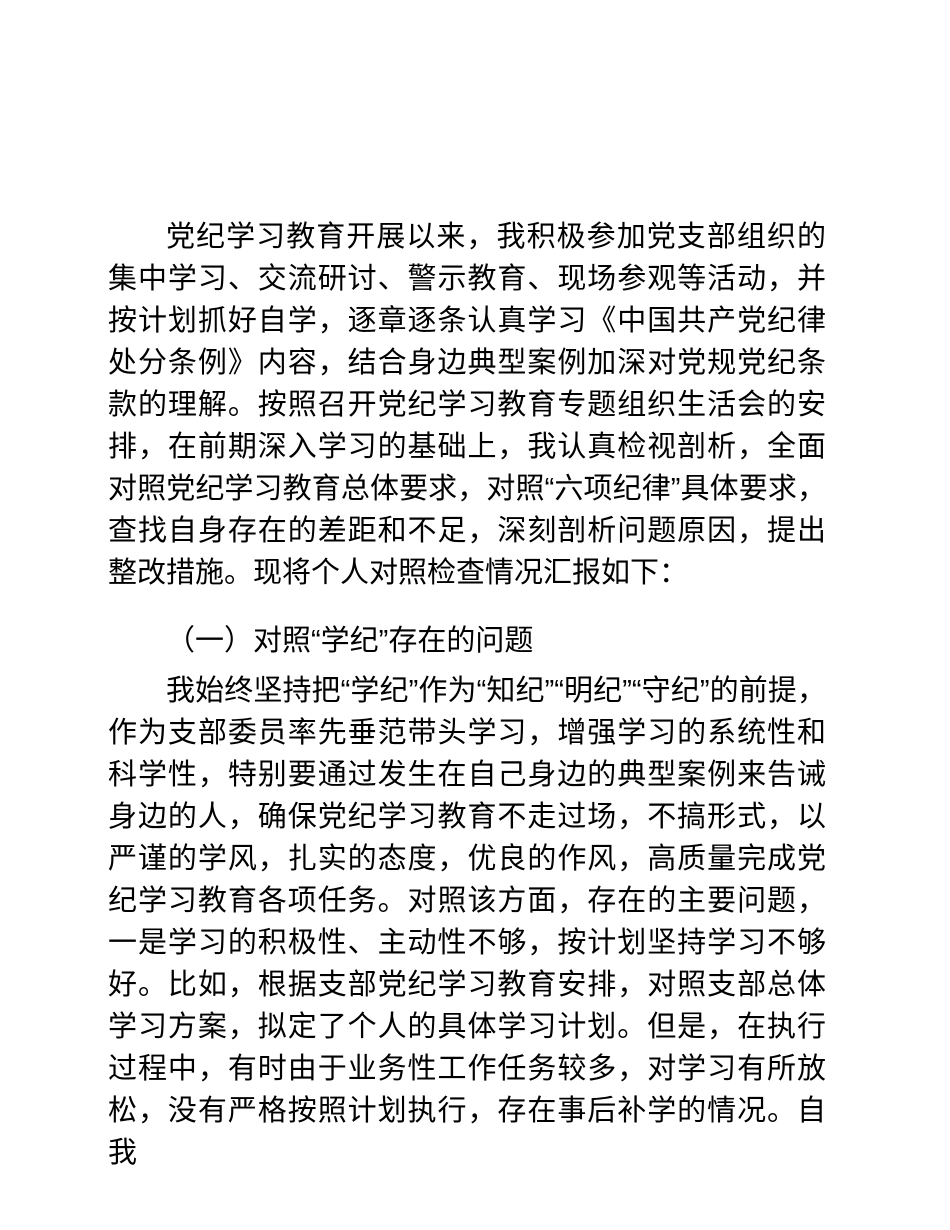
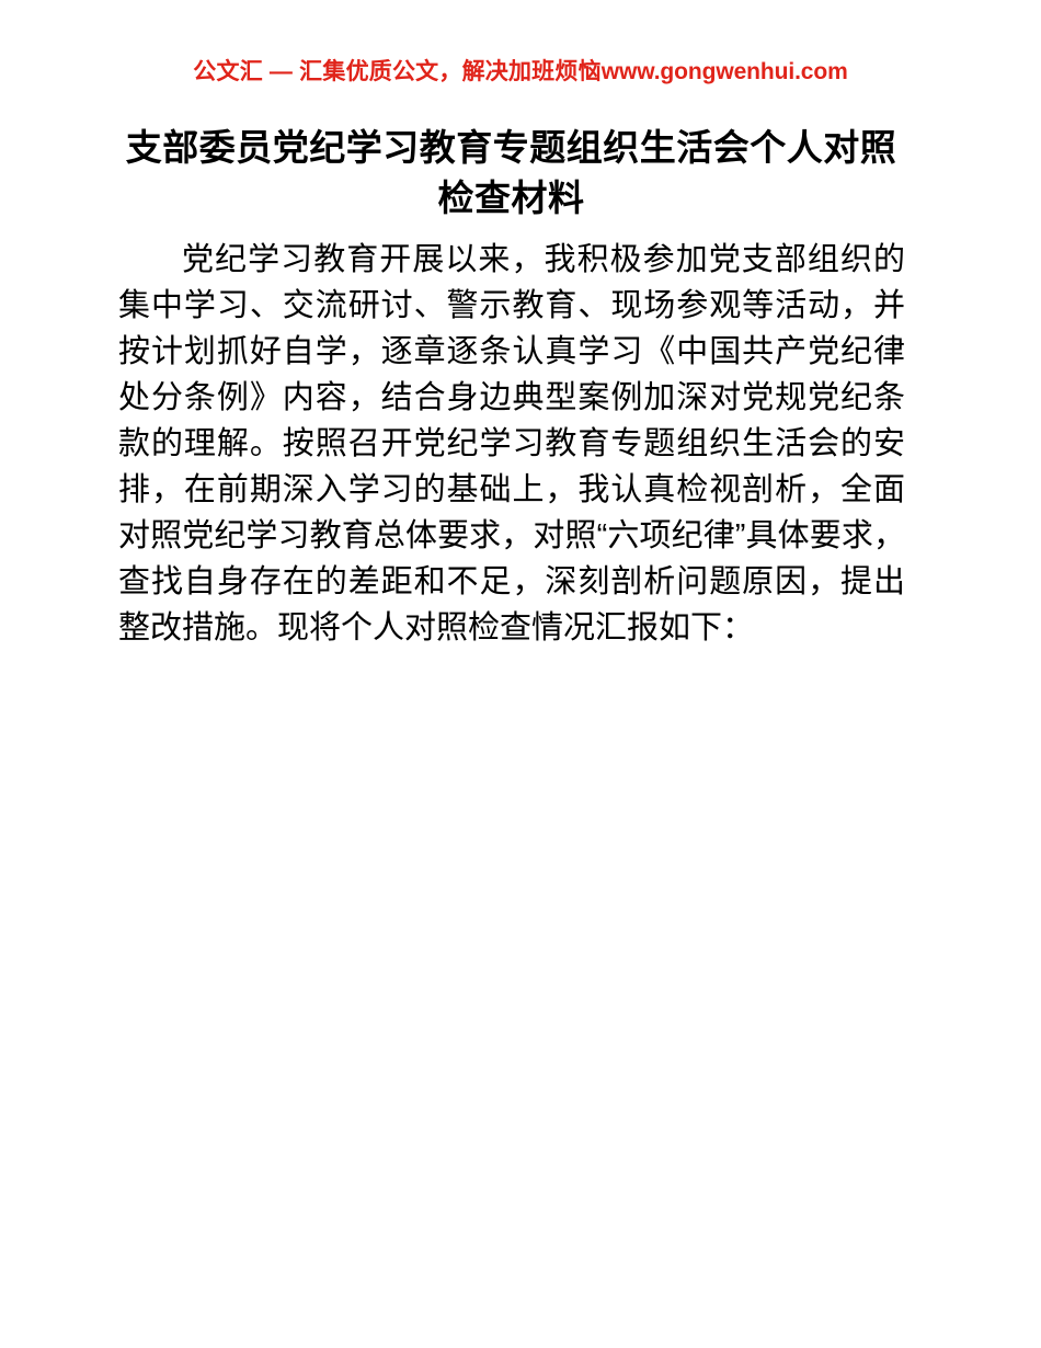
+ 公文汇 — 汇集优质公文，解决加班烦恼www.gongwenhui.com
+ 支部委员党纪学习教育专题组织生活会个人对照检查材料
  党纪学习教育开展以来，我积极参加党支部组织的集中学习、交流研讨、警示教育、现场参观等活动，并按计划抓好自学，逐章逐条认真学习《中国共产党纪律处分条例》内容，结合身边典型案例加深对党规党纪条款的理解。按照召开党纪学习教育专题组织生活会的安排，在前期深入学习的基础上，我认真检视剖析，全面对照党纪学习教育总体要求，对照“六项纪律”具体要求，查找自身存在的差距和不足，深刻剖析问题原因，提出整改措施。现将个人对照检查情况汇报如下：
- （一）对照“学纪”存在的问题
- 我始终坚持把“学纪”作为“知纪”“明纪”“守纪”的前提，作为支部委员率先垂范带头学习，增强学习的系统性和科学性，特别要通过发生在自己身边的典型案例来告诫身边的人，确保党纪学习教育不走过场，不搞形式，以严谨的学风，扎实的态度，优良的作风，高质量完成党纪学习教育各项任务。对照该方面，存在的主要问题，一是学习的积极性、主动性不够，按计划坚持学习不够好。比如，根据支部党纪学习教育安排，对照支部总体学习方案，拟定了个人的具体学习计划。但是，在执行过程中，有时由于业务性工作任务较多，对学习有所放松，没有严格按照计划执行，存在事后补学的情况。自我
